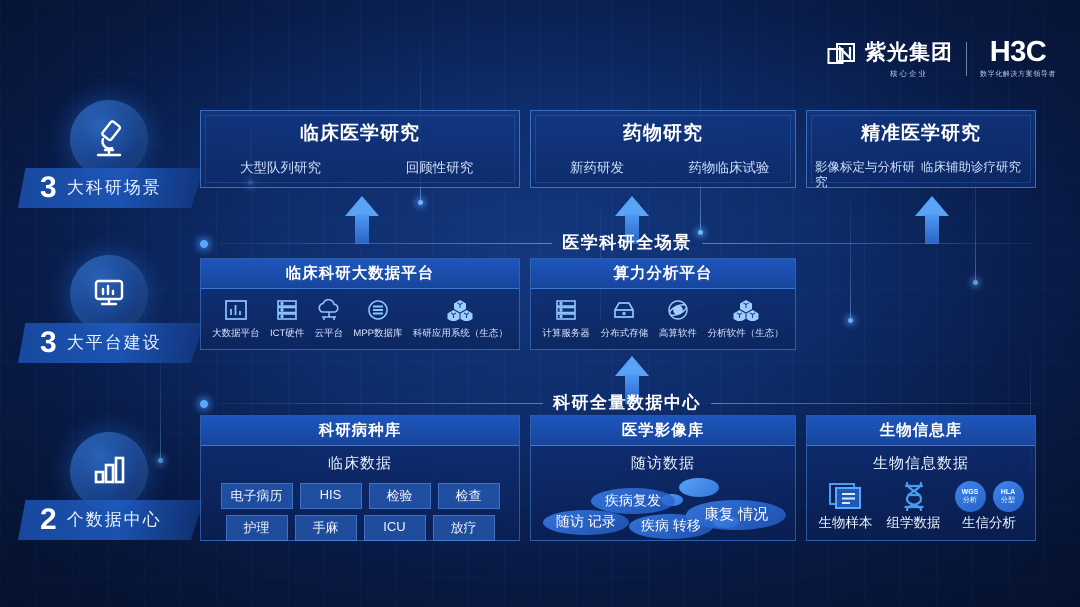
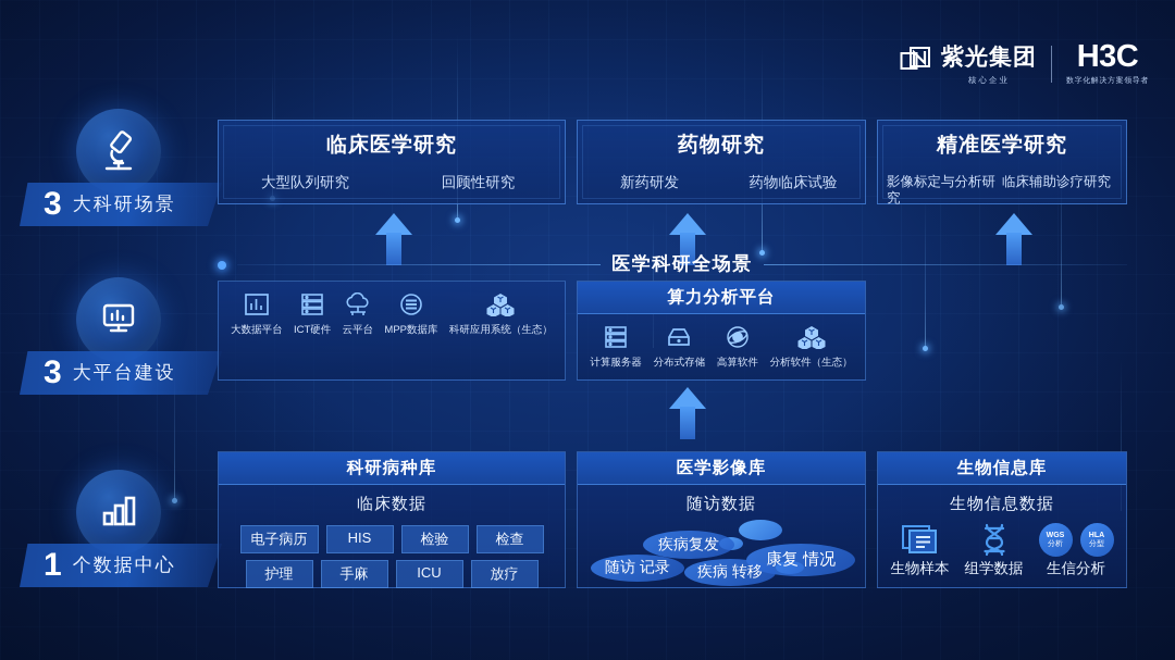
  紫光集团
  核心企业
  H3C
  3
  大科研场景
  3
  大平台建设
- 2
+ 1
  个数据中心
  临床医学研究
  大型队列研究
  回顾性研究
  药物研究
  新药研发
  药物临床试验
  精准医学研究
  影像标定与分析研究
  临床辅助诊疗研究
  医学科研全场景
- 临床科研大数据平台
  大数据平台
  ICT硬件
  云平台
  MPP数据库
  科研应用系统（生态）
  算力分析平台
  计算服务器
  分布式存储
  高算软件
  分析软件（生态）
- 科研全量数据中心
  科研病种库
  临床数据
  电子病历
  HIS
  检验
  检查
  护理
  手麻
  ICU
  放疗
  医学影像库
  随访数据
  疾病复发
  康复 情况
  随访 记录
  疾病 转移
  生物信息库
  生物信息数据
  生物样本
  组学数据
  生信分析
